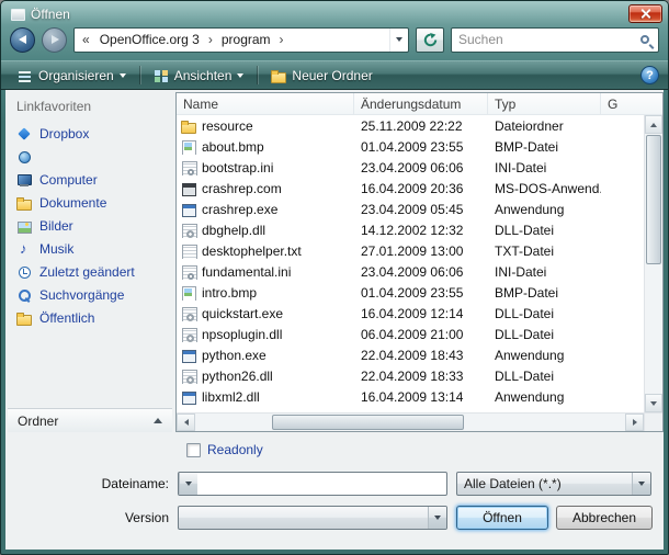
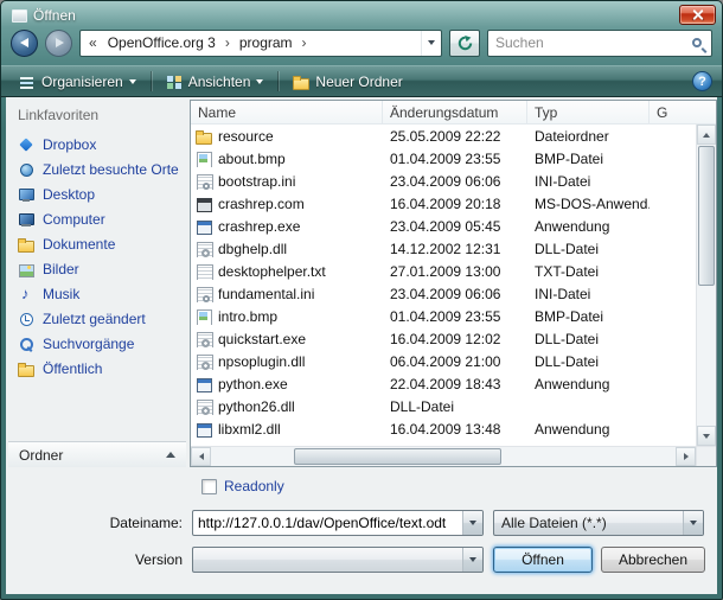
  Öffnen
  «
  OpenOffice.org 3
  ›
  program
  ›
  Suchen
  Organisieren
  Ansichten
  Neuer Ordner
  ?
  Linkfavoriten
  Dropbox
+ Zuletzt besuchte Orte
+ Desktop
  Computer
  Dokumente
  Bilder
  Musik
  Zuletzt geändert
  Suchvorgänge
  Öffentlich
  Ordner
  Name
  Änderungsdatum
  Typ
  G
  resource
- 25.11.2009 22:22
+ 25.05.2009 22:22
  Dateiordner
  about.bmp
  01.04.2009 23:55
  BMP-Datei
  bootstrap.ini
  23.04.2009 06:06
  INI-Datei
  crashrep.com
- 16.04.2009 20:36
+ 16.04.2009 20:18
  MS-DOS-Anwend
  crashrep.exe
  23.04.2009 05:45
  Anwendung
  dbghelp.dll
- 14.12.2002 12:32
+ 14.12.2002 12:31
  DLL-Datei
  desktophelper.txt
  27.01.2009 13:00
  TXT-Datei
  fundamental.ini
  23.04.2009 06:06
  INI-Datei
  intro.bmp
  01.04.2009 23:55
  BMP-Datei
  quickstart.exe
- 16.04.2009 12:14
+ 16.04.2009 12:02
  DLL-Datei
  npsoplugin.dll
  06.04.2009 21:00
  DLL-Datei
  python.exe
  22.04.2009 18:43
  Anwendung
  python26.dll
- 22.04.2009 18:33
  DLL-Datei
  libxml2.dll
- 16.04.2009 13:14
+ 16.04.2009 13:48
  Anwendung
  Readonly
  Dateiname:
+ http://127.0.0.1/dav/OpenOffice/text.odt
  Alle Dateien (*.*)
  Version
  Öffnen
  Abbrechen
